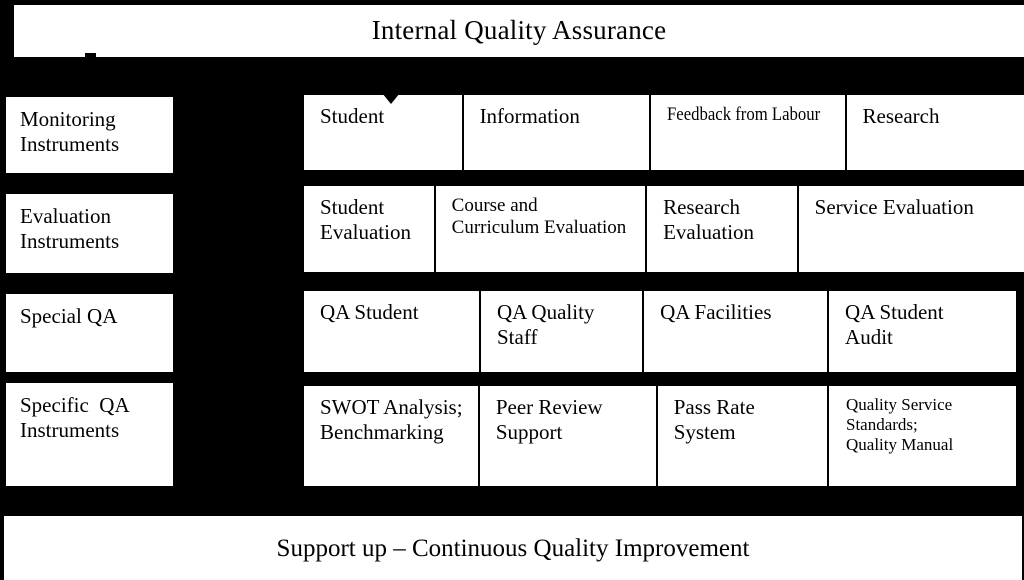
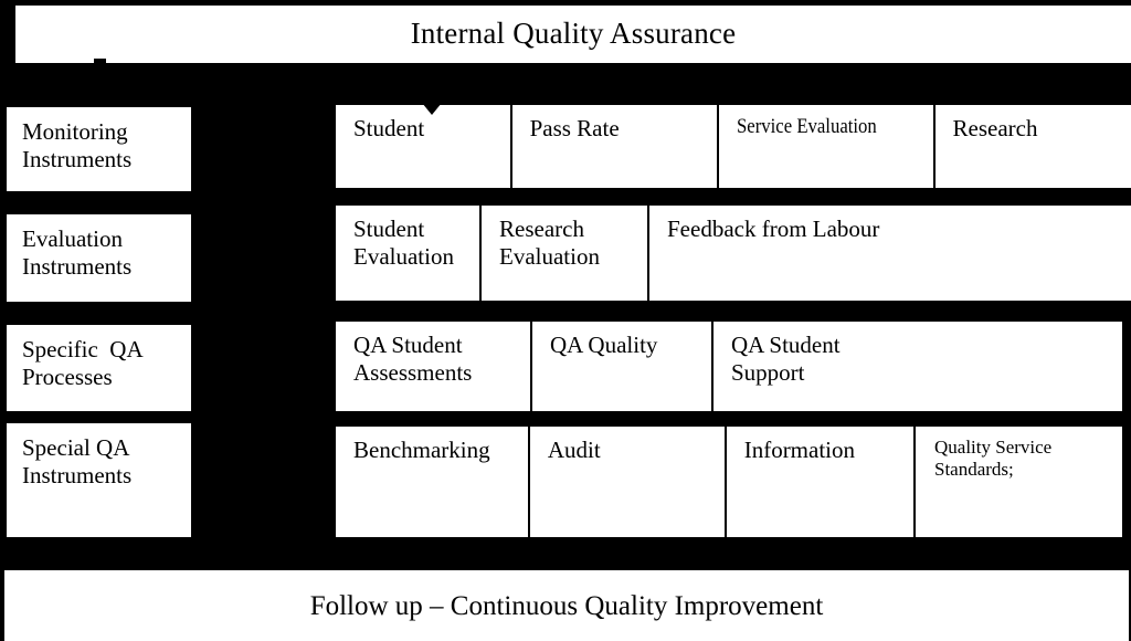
  Internal Quality Assurance
  Monitoring
  Instruments
  Evaluation
  Instruments
- Special QA
+ Specific QA
+ Processes
- Specific QA
+ Special QA
  Instruments
  Student
- Information
+ Pass Rate
- Feedback from Labour
+ Service Evaluation
  Research
  Student
  Evaluation
- Course and
- Curriculum Evaluation
  Research
  Evaluation
- Service Evaluation
+ Feedback from Labour
  QA Student
+ Assessments
  QA Quality
- Staff
- QA Facilities
  QA Student
- Audit
+ Support
- SWOT Analysis;
  Benchmarking
- Peer Review
- Support
+ Audit
- Pass Rate
+ Information
- System
  Quality Service
  Standards;
- Quality Manual
- Support up – Continuous Quality Improvement
+ Follow up – Continuous Quality Improvement
